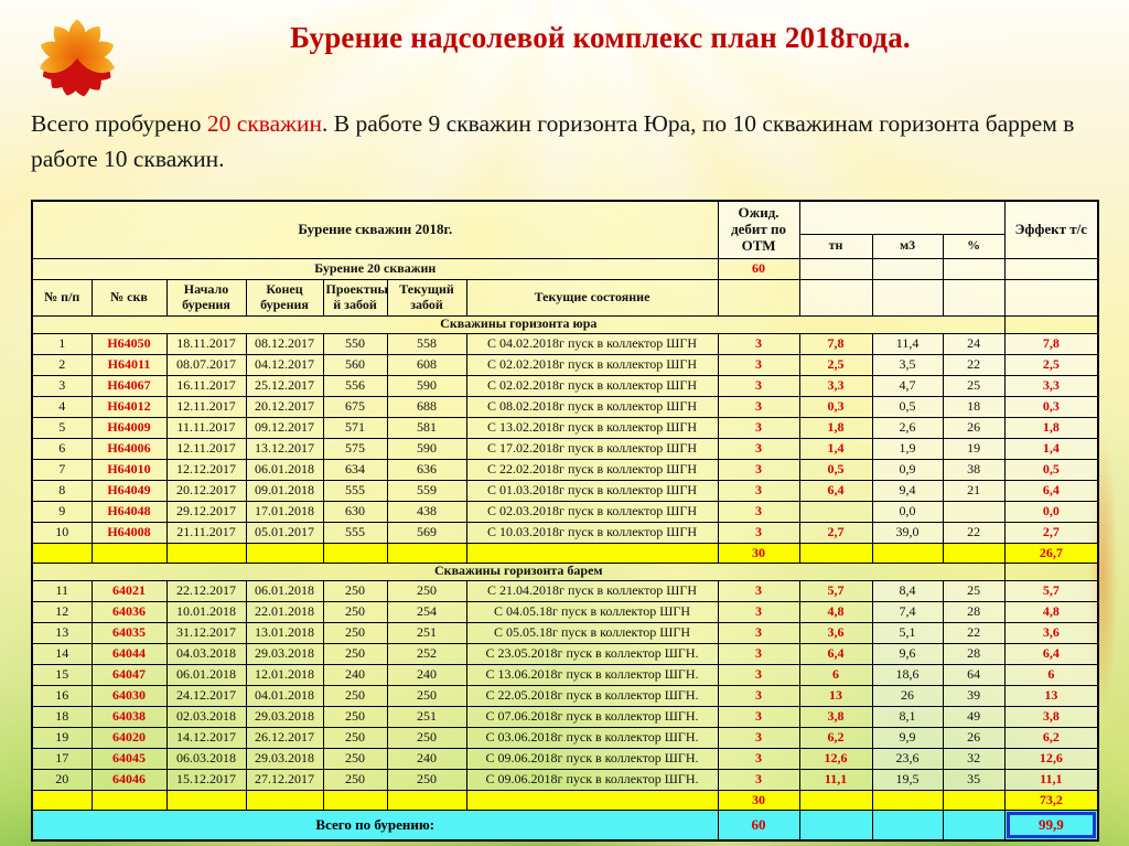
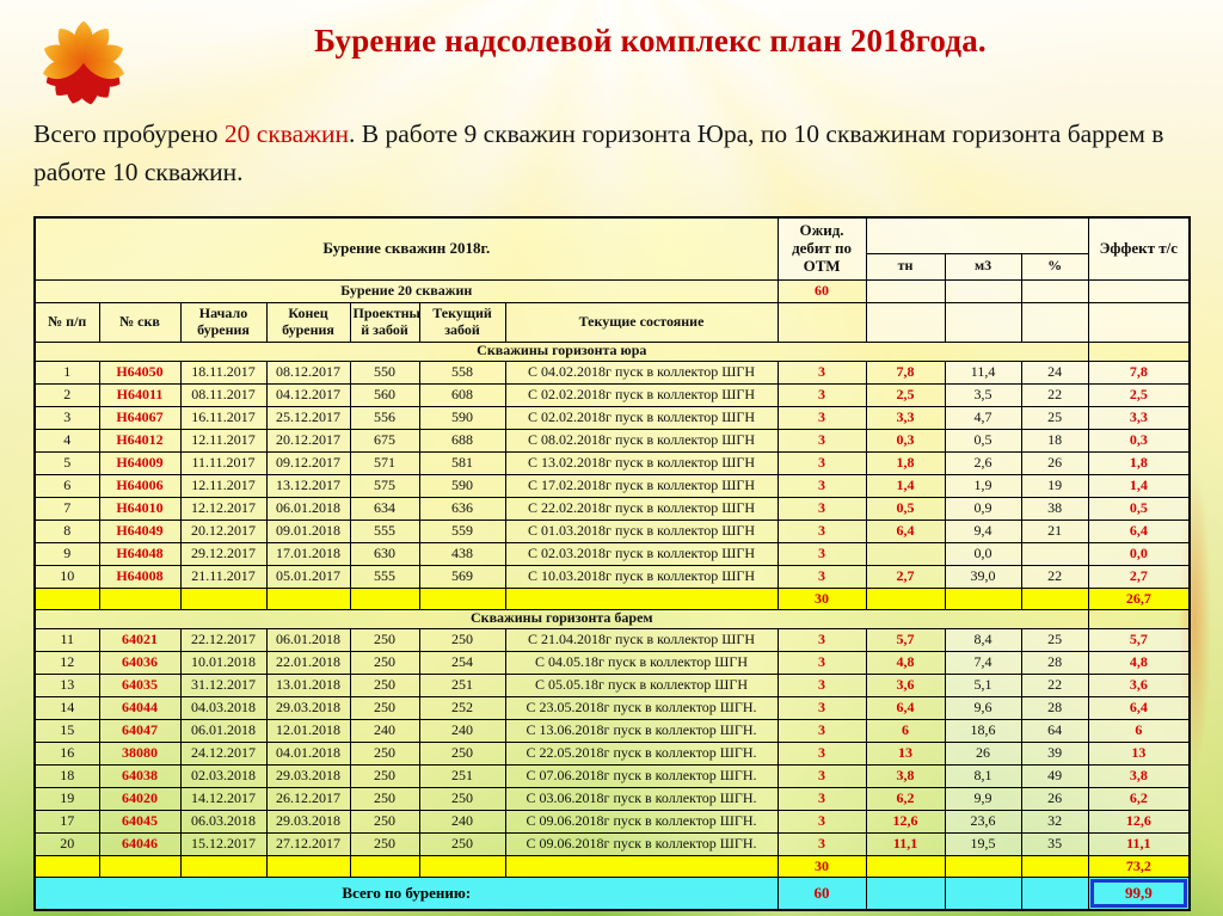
  Бурение надсолевой комплекс план 2018года.
  Всего пробурено 20 скважин. В работе 9 скважин горизонта Юра, по 10 скважинам горизонта баррем в работе 10 скважин.
  Бурение скважин 2018г.	Ожид. дебит по ОТМ		Эффект т/с
  тн	м3	%
  Бурение 20 скважин	60
  № п/п	№ скв	Начало бурения	Конец бурения	Проектны й забой	Текущий забой	Текущие состояние
  Скважины горизонта юра
  1	Н64050	18.11.2017	08.12.2017	550	558	С 04.02.2018г пуск в коллектор ШГН	3	7,8	11,4	24	7,8
- 2	Н64011	08.07.2017	04.12.2017	560	608	С 02.02.2018г пуск в коллектор ШГН	3	2,5	3,5	22	2,5
+ 2	Н64011	08.11.2017	04.12.2017	560	608	С 02.02.2018г пуск в коллектор ШГН	3	2,5	3,5	22	2,5
  3	Н64067	16.11.2017	25.12.2017	556	590	С 02.02.2018г пуск в коллектор ШГН	3	3,3	4,7	25	3,3
  4	Н64012	12.11.2017	20.12.2017	675	688	С 08.02.2018г пуск в коллектор ШГН	3	0,3	0,5	18	0,3
  5	Н64009	11.11.2017	09.12.2017	571	581	С 13.02.2018г пуск в коллектор ШГН	3	1,8	2,6	26	1,8
  6	Н64006	12.11.2017	13.12.2017	575	590	С 17.02.2018г пуск в коллектор ШГН	3	1,4	1,9	19	1,4
  7	Н64010	12.12.2017	06.01.2018	634	636	С 22.02.2018г пуск в коллектор ШГН	3	0,5	0,9	38	0,5
  8	Н64049	20.12.2017	09.01.2018	555	559	С 01.03.2018г пуск в коллектор ШГН	3	6,4	9,4	21	6,4
  9	Н64048	29.12.2017	17.01.2018	630	438	С 02.03.2018г пуск в коллектор ШГН	3		0,0		0,0
  10	Н64008	21.11.2017	05.01.2017	555	569	С 10.03.2018г пуск в коллектор ШГН	3	2,7	39,0	22	2,7
  							30				26,7
  Скважины горизонта барем
  11	64021	22.12.2017	06.01.2018	250	250	С 21.04.2018г пуск в коллектор ШГН	3	5,7	8,4	25	5,7
  12	64036	10.01.2018	22.01.2018	250	254	С 04.05.18г пуск в коллектор ШГН	3	4,8	7,4	28	4,8
  13	64035	31.12.2017	13.01.2018	250	251	С 05.05.18г пуск в коллектор ШГН	3	3,6	5,1	22	3,6
  14	64044	04.03.2018	29.03.2018	250	252	С 23.05.2018г пуск в коллектор ШГН.	3	6,4	9,6	28	6,4
  15	64047	06.01.2018	12.01.2018	240	240	С 13.06.2018г пуск в коллектор ШГН.	3	6	18,6	64	6
- 16	64030	24.12.2017	04.01.2018	250	250	С 22.05.2018г пуск в коллектор ШГН.	3	13	26	39	13
+ 16	38080	24.12.2017	04.01.2018	250	250	С 22.05.2018г пуск в коллектор ШГН.	3	13	26	39	13
  18	64038	02.03.2018	29.03.2018	250	251	С 07.06.2018г пуск в коллектор ШГН.	3	3,8	8,1	49	3,8
  19	64020	14.12.2017	26.12.2017	250	250	С 03.06.2018г пуск в коллектор ШГН.	3	6,2	9,9	26	6,2
  17	64045	06.03.2018	29.03.2018	250	240	С 09.06.2018г пуск в коллектор ШГН.	3	12,6	23,6	32	12,6
  20	64046	15.12.2017	27.12.2017	250	250	С 09.06.2018г пуск в коллектор ШГН.	3	11,1	19,5	35	11,1
  							30				73,2
  Всего по бурению:	60				99,9
